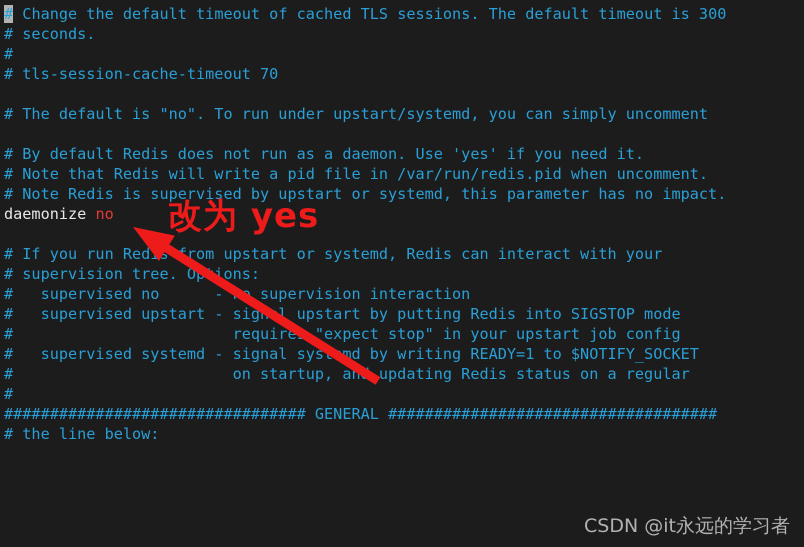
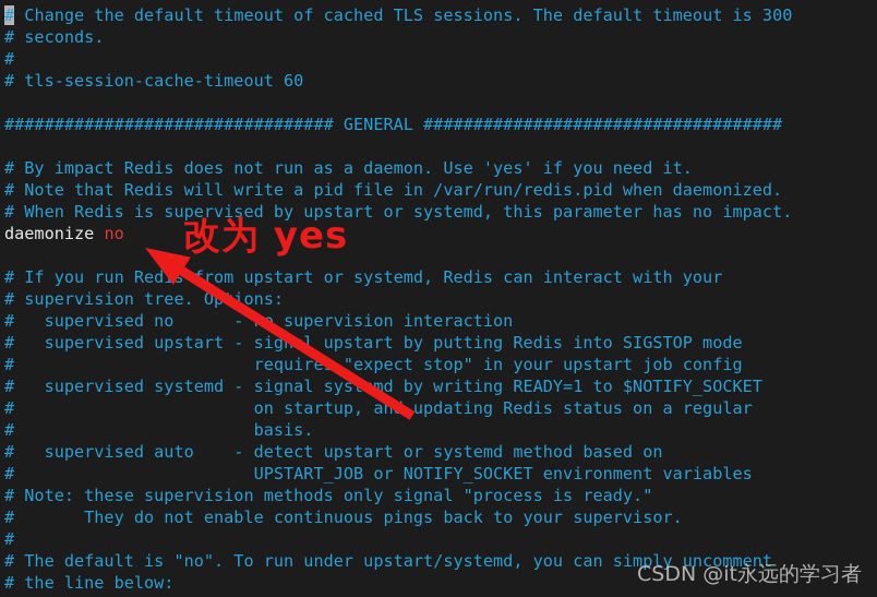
  # Change the default timeout of cached TLS sessions. The default timeout is 300
  # seconds.
  #
- # tls-session-cache-timeout 70
+ # tls-session-cache-timeout 60
- # The default is "no". To run under upstart/systemd, you can simply uncomment
+ ################################# GENERAL ####################################
- # By default Redis does not run as a daemon. Use 'yes' if you need it.
+ # By impact Redis does not run as a daemon. Use 'yes' if you need it.
- # Note that Redis will write a pid file in /var/run/redis.pid when uncomment.
+ # Note that Redis will write a pid file in /var/run/redis.pid when daemonized.
- # Note Redis is supervised by upstart or systemd, this parameter has no impact.
+ # When Redis is supervised by upstart or systemd, this parameter has no impact.
  daemonize no
  # If you run Redsrom upstart or systemd, Redis can interact with your
  # supervision tree. Oions:
  # supervised no - supervision interaction
  # supervised upstart - sigl upstart by putting Redis into SIGSTOP mode
  # require "expect stop" in your upstart job config
  # supervised systemd - signal sysmd by writing READY=1 to $NOTIFY_SOCKET
  # on startup, an updating Redis status on a regular
+ # basis.
+ # supervised auto - detect upstart or systemd method based on
+ # UPSTART_JOB or NOTIFY_SOCKET environment variables
+ # Note: these supervision methods only signal "process is ready."
+ # They do not enable continuous pings back to your supervisor.
  #
- ################################# GENERAL ####################################
+ # The default is "no". To run under upstart/systemd, you can simply uncomment
  # the line below:
  改为 yes
  CSDN @it永远的学习者
